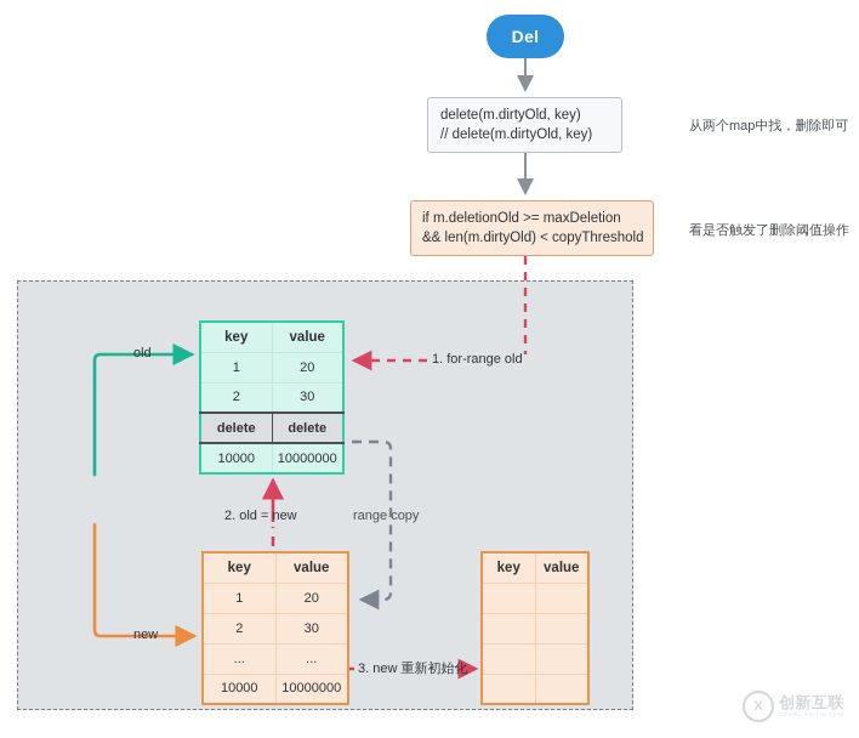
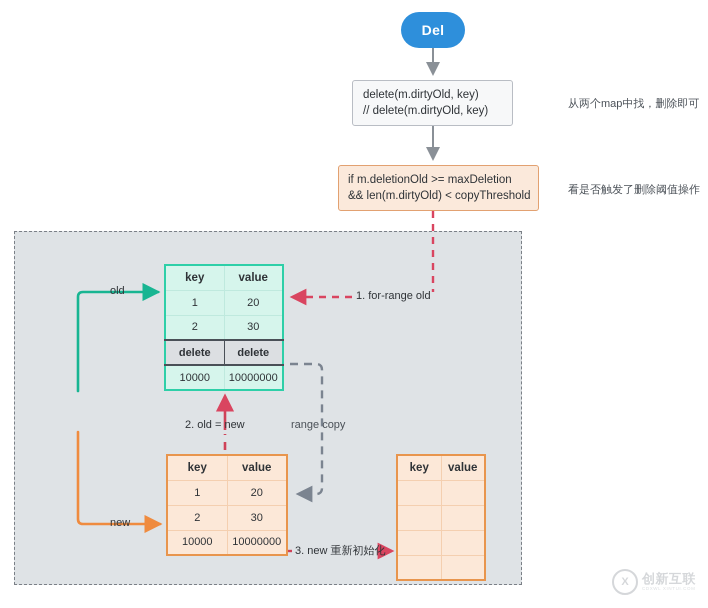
  Del
  delete(m.dirtyOld, key)
  // delete(m.dirtyOld, key)
  if m.deletionOld >= maxDeletion
  && len(m.dirtyOld) < copyThreshold
  从两个map中找，删除即可
  看是否触发了删除阈值操作
  old
  new
  1. for-range old
  2. old = new
  3. new 重新初始化
  range copy
  key	value
  1	20
  2	30
  delete	delete
  10000	10000000
  key	value
  1	20
  2	30
- ...	...
  10000	10000000
  key	value
  X
  创新互联
